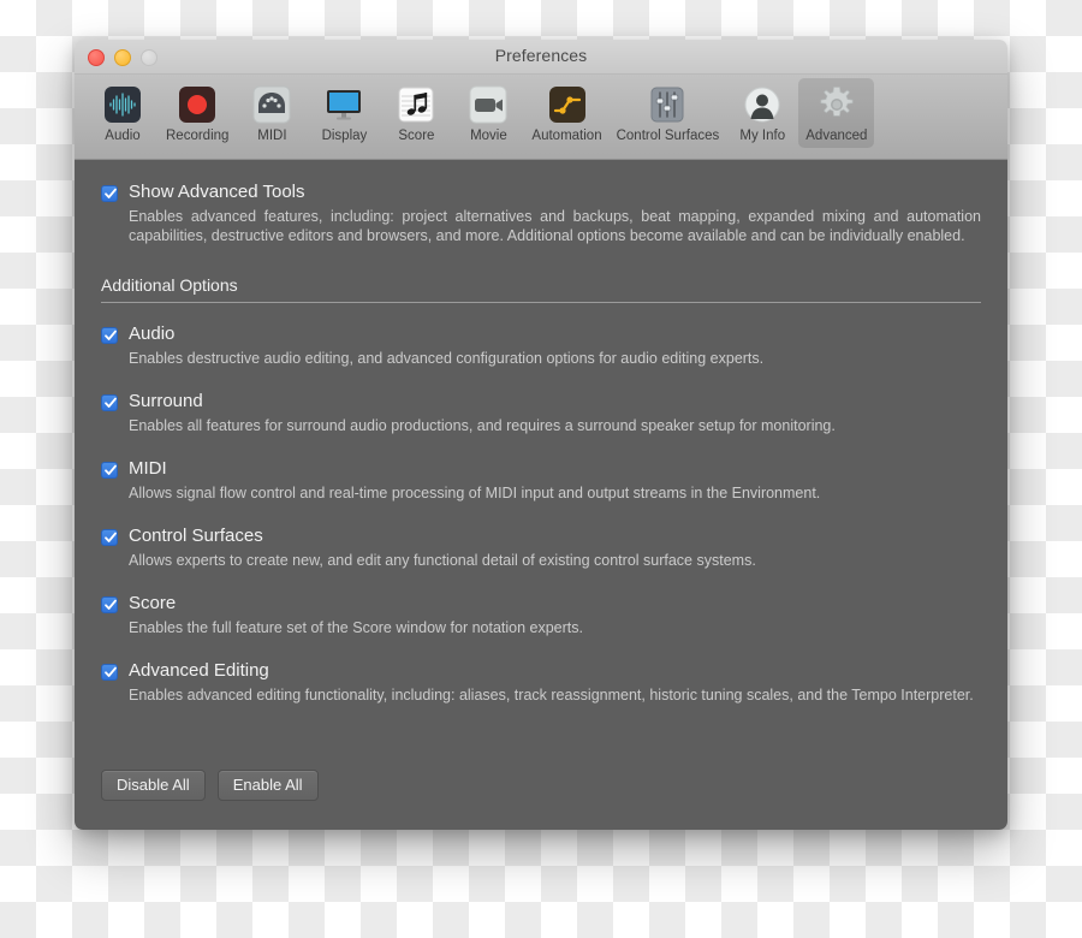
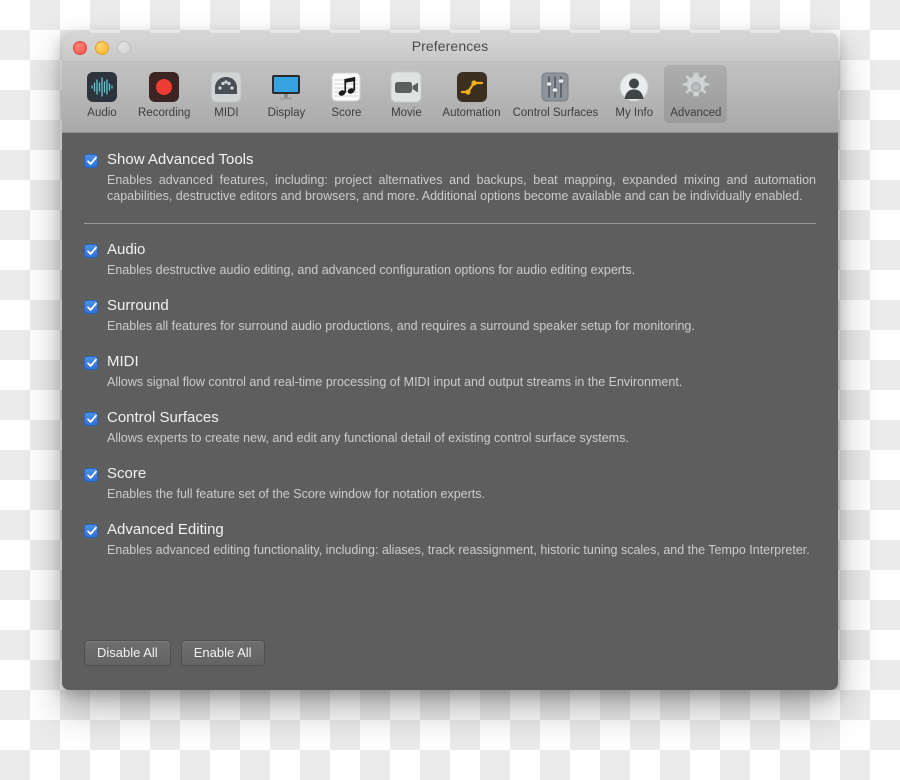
  Preferences
  Audio
  Recording
  MIDI
  Display
  Score
  Movie
  Automation
  Control Surfaces
  My Info
  Advanced
  Show Advanced Tools
  Enables advanced features, including: project alternatives and backups, beat mapping, expanded mixing and automation capabilities, destructive editors and browsers, and more. Additional options become available and can be individually enabled.
- Additional Options
  Audio
  Enables destructive audio editing, and advanced configuration options for audio editing experts.
  Surround
  Enables all features for surround audio productions, and requires a surround speaker setup for monitoring.
  MIDI
  Allows signal flow control and real-time processing of MIDI input and output streams in the Environment.
  Control Surfaces
  Allows experts to create new, and edit any functional detail of existing control surface systems.
  Score
  Enables the full feature set of the Score window for notation experts.
  Advanced Editing
  Enables advanced editing functionality, including: aliases, track reassignment, historic tuning scales, and the Tempo Interpreter.
  Disable All
  Enable All
